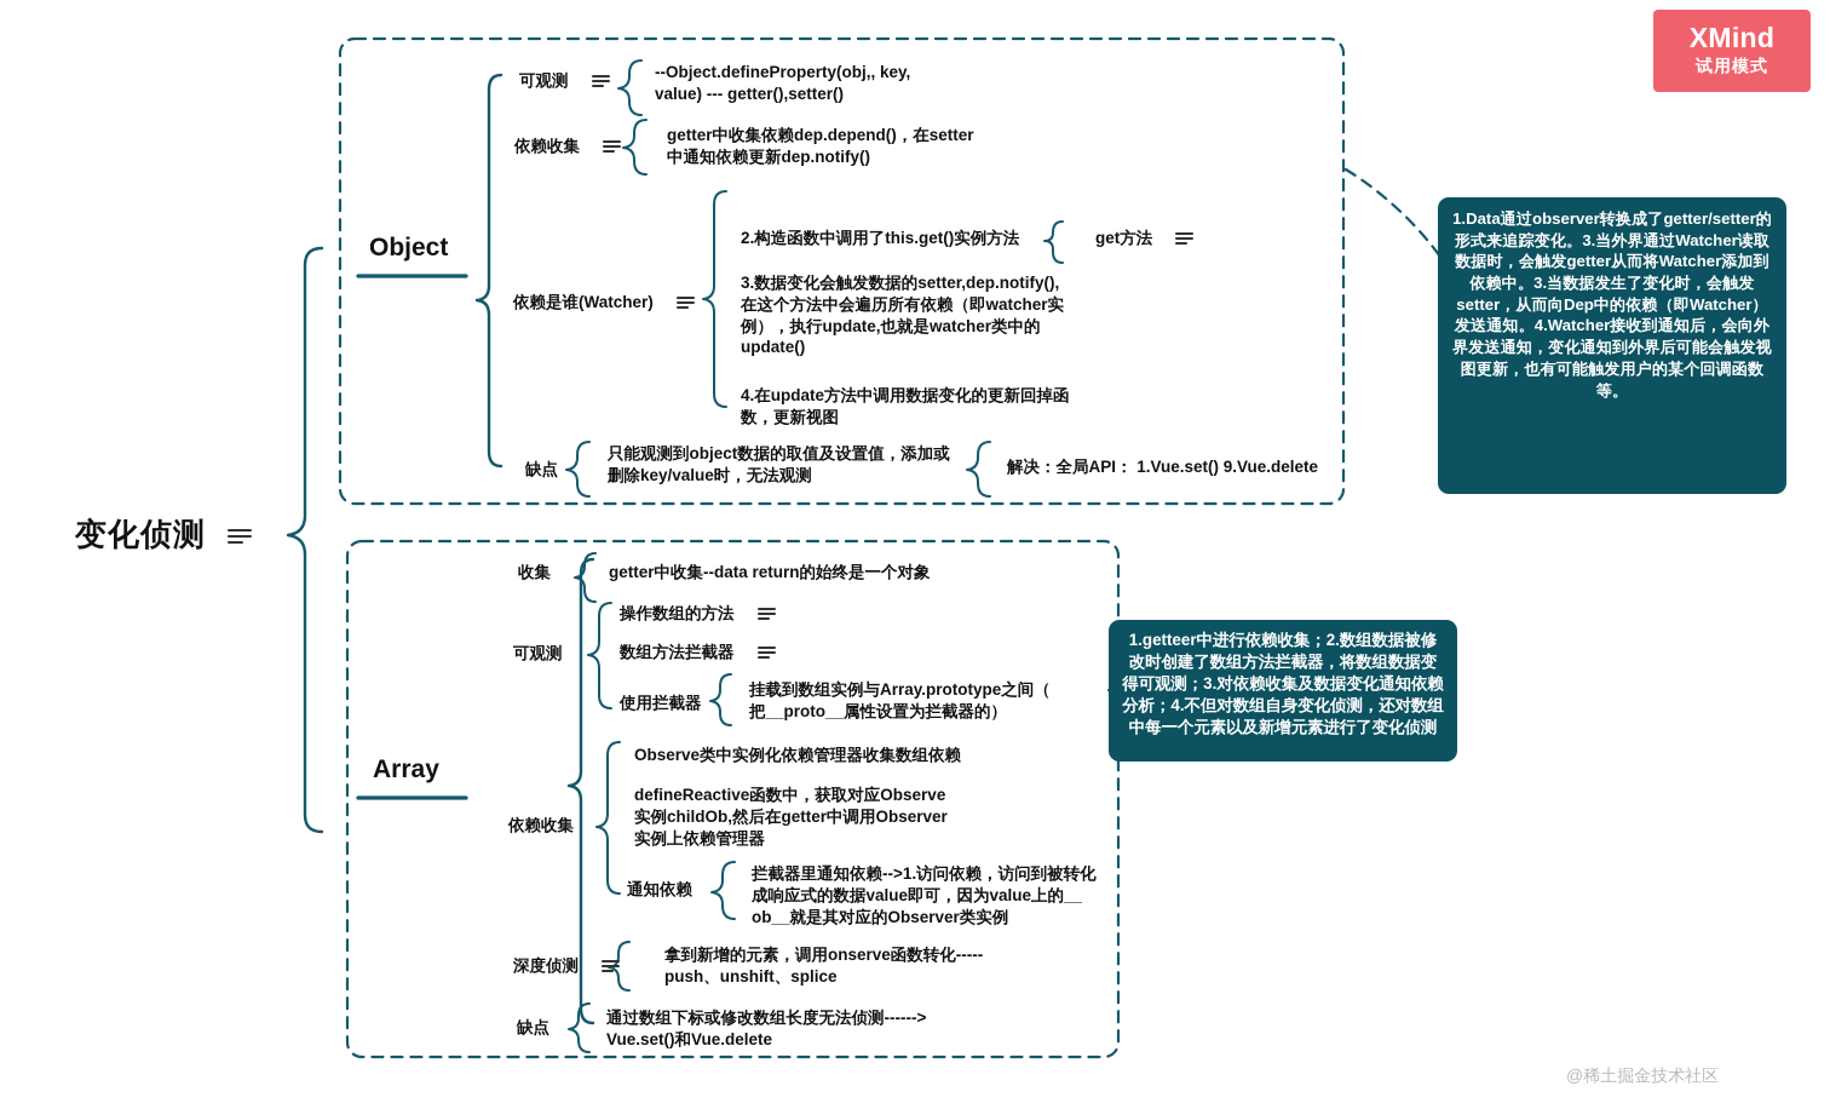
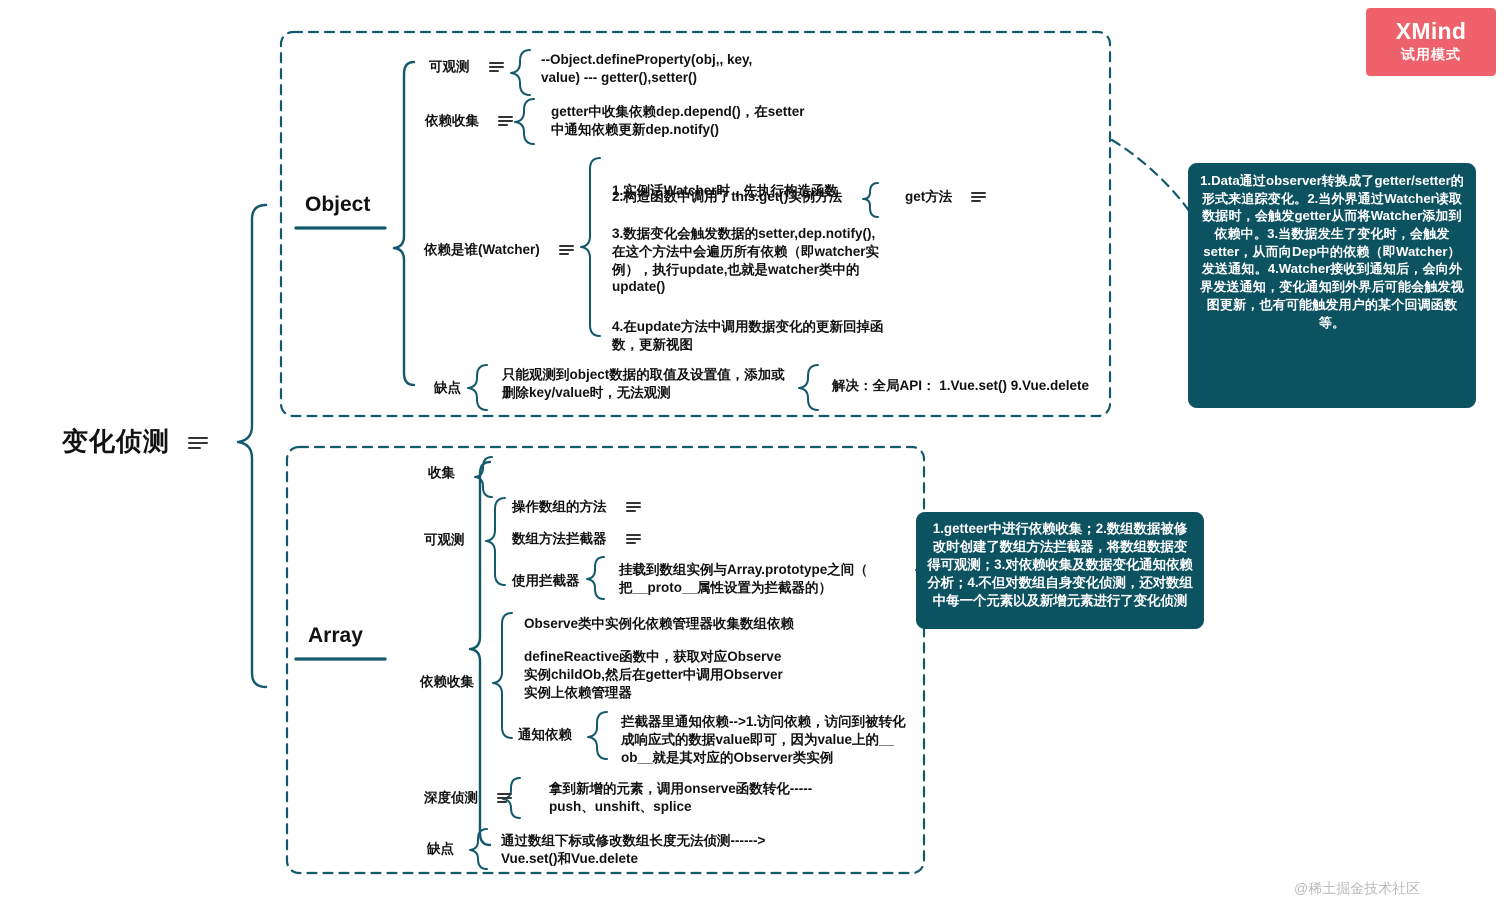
  XMind
  试用模式
  变化侦测
  Object
  Array
  可观测
  --Object.defineProperty(obj,, key,
  value) --- getter(),setter()
  依赖收集
  getter中收集依赖dep.depend()，在setter
  中通知依赖更新dep.notify()
  依赖是谁(Watcher)
+ 1.实例话Watcher时，先执行构造函数
  2.构造函数中调用了this.get()实例方法
  get方法
  3.数据变化会触发数据的setter,dep.notify(),
  在这个方法中会遍历所有依赖（即watcher实
  例），执行update,也就是watcher类中的
  update()
  4.在update方法中调用数据变化的更新回掉函
  数，更新视图
  缺点
  只能观测到object数据的取值及设置值，添加或
  删除key/value时，无法观测
  解决：全局API： 1.Vue.set() 9.Vue.delete
- 1.Data通过observer转换成了getter/setter的形式来追踪变化。3.当外界通过Watcher读取数据时，会触发getter从而将Watcher添加到依赖中。3.当数据发生了变化时，会触发setter，从而向Dep中的依赖（即Watcher）发送通知。4.Watcher接收到通知后，会向外界发送通知，变化通知到外界后可能会触发视图更新，也有可能触发用户的某个回调函数等。
+ 1.Data通过observer转换成了getter/setter的形式来追踪变化。2.当外界通过Watcher读取数据时，会触发getter从而将Watcher添加到依赖中。3.当数据发生了变化时，会触发setter，从而向Dep中的依赖（即Watcher）发送通知。4.Watcher接收到通知后，会向外界发送通知，变化通知到外界后可能会触发视图更新，也有可能触发用户的某个回调函数等。
  收集
- getter中收集--data return的始终是一个对象
  可观测
  操作数组的方法
  数组方法拦截器
  使用拦截器
  挂载到数组实例与Array.prototype之间（
  把__proto__属性设置为拦截器的）
  依赖收集
  Observe类中实例化依赖管理器收集数组依赖
  defineReactive函数中，获取对应Observe
  实例childOb,然后在getter中调用Observer
  实例上依赖管理器
  通知依赖
  拦截器里通知依赖-->1.访问依赖，访问到被转化
  成响应式的数据value即可，因为value上的__
  ob__就是其对应的Observer类实例
  深度侦测
  拿到新增的元素，调用onserve函数转化-----
  push、unshift、splice
  缺点
  通过数组下标或修改数组长度无法侦测------>
  Vue.set()和Vue.delete
  1.getteer中进行依赖收集；2.数组数据被修改时创建了数组方法拦截器，将数组数据变得可观测；3.对依赖收集及数据变化通知依赖分析；4.不但对数组自身变化侦测，还对数组中每一个元素以及新增元素进行了变化侦测
  @稀土掘金技术社区
